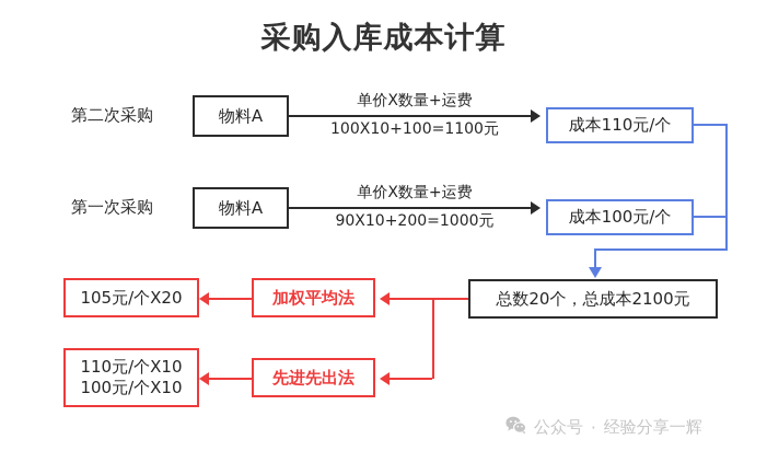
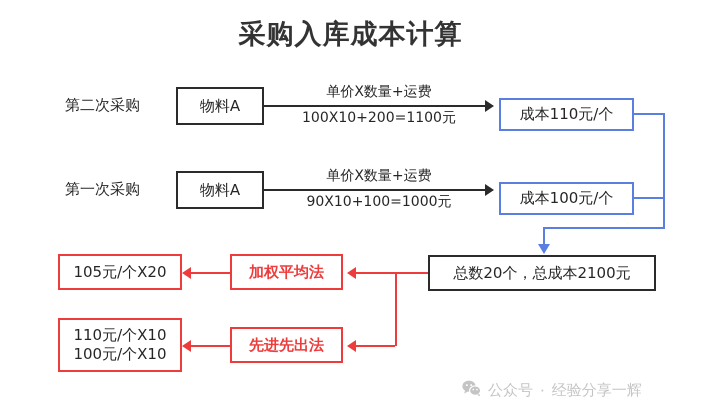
  采购入库成本计算
  第二次采购
  物料A
  单价X数量+运费
- 100X10+100=1100元
+ 100X10+200=1100元
  成本110元/个
  第一次采购
  物料A
  单价X数量+运费
- 90X10+200=1000元
+ 90X10+100=1000元
  成本100元/个
  总数20个，总成本2100元
  加权平均法
  先进先出法
  105元/个X20
  110元/个X10
  100元/个X10
  公众号
  ·
  经验分享一辉
